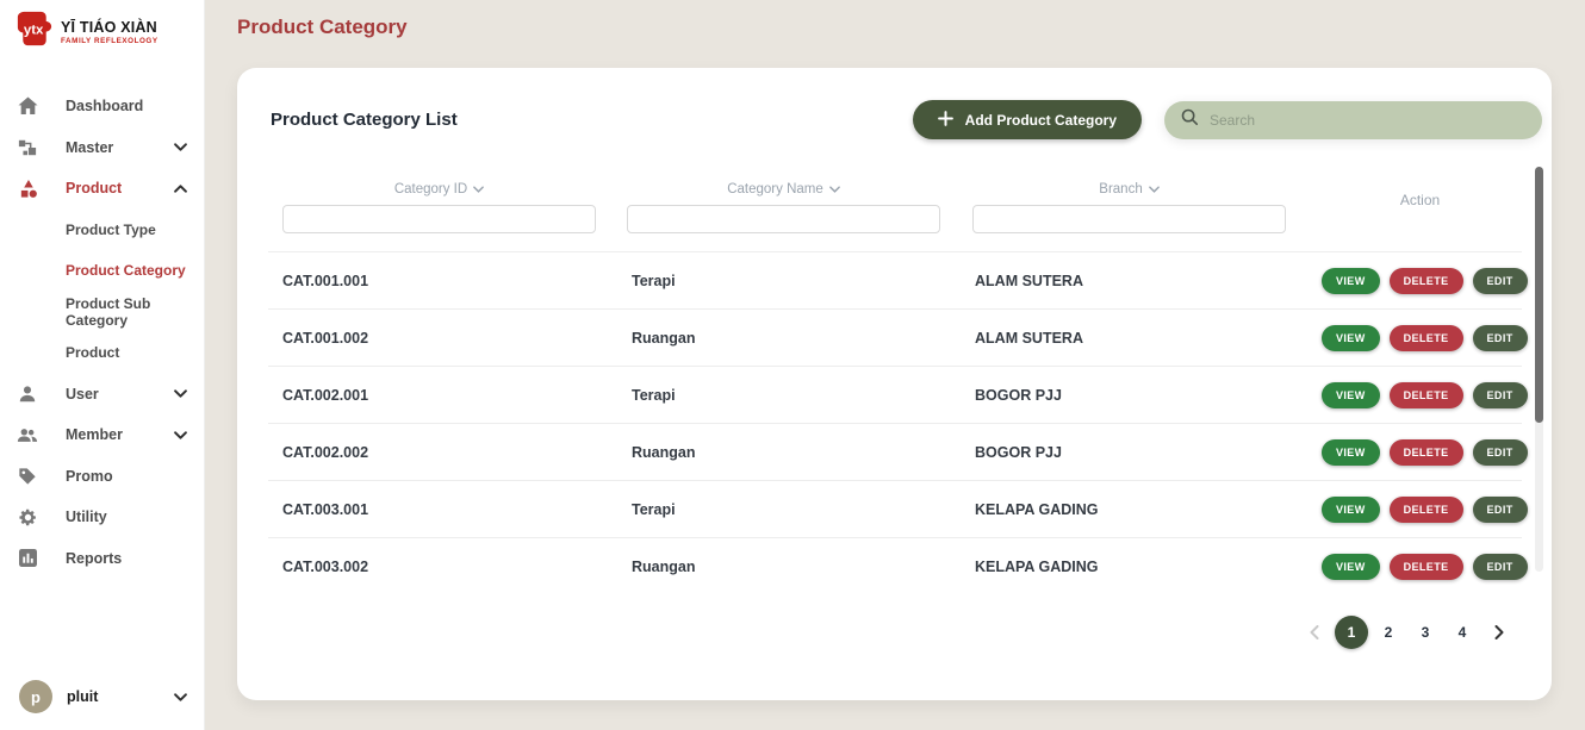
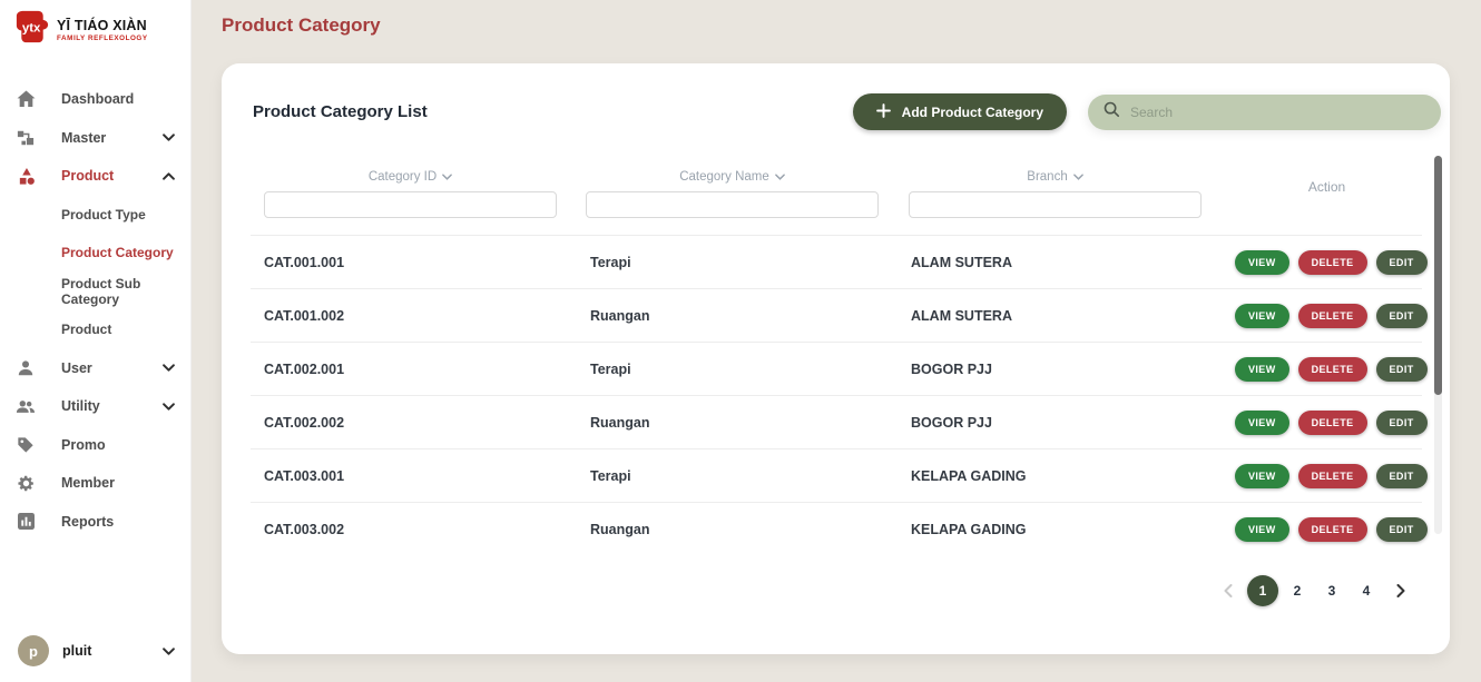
  ytx
  YĪ TIÁO XIÀN
  Dashboard
  Master
  Product
  Product Type
  Product Category
  Product Sub Category
  Product
  User
- Member
+ Utility
  Promo
- Utility
+ Member
  Reports
  p
  pluit
  Product Category
  Product Category List
  Add Product Category
  Search
  Category ID
  Category Name
  Branch
  Action
  CAT.001.001
  Terapi
  ALAM SUTERA
  VIEW
  DELETE
  EDIT
  CAT.001.002
  Ruangan
  ALAM SUTERA
  VIEW
  DELETE
  EDIT
  CAT.002.001
  Terapi
  BOGOR PJJ
  VIEW
  DELETE
  EDIT
  CAT.002.002
  Ruangan
  BOGOR PJJ
  VIEW
  DELETE
  EDIT
  CAT.003.001
  Terapi
  KELAPA GADING
  VIEW
  DELETE
  EDIT
  CAT.003.002
  Ruangan
  KELAPA GADING
  VIEW
  DELETE
  EDIT
  1
  2
  3
  4
